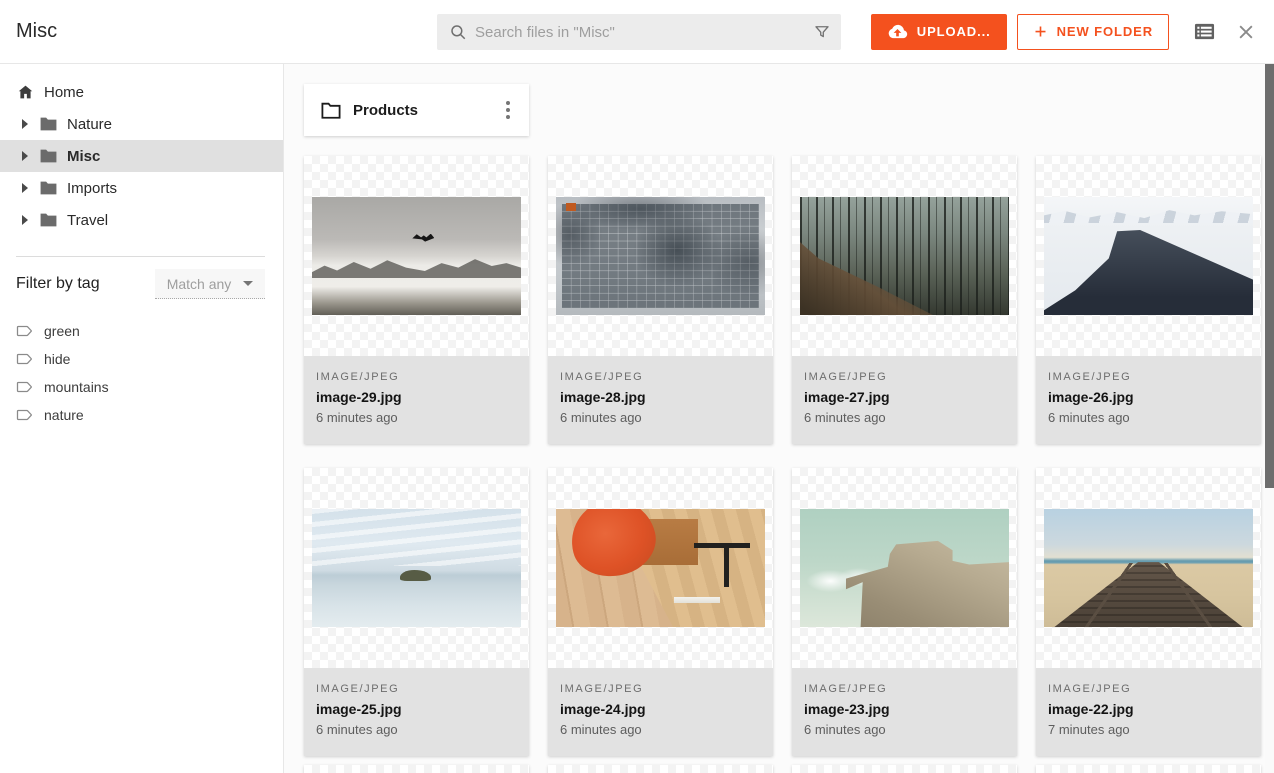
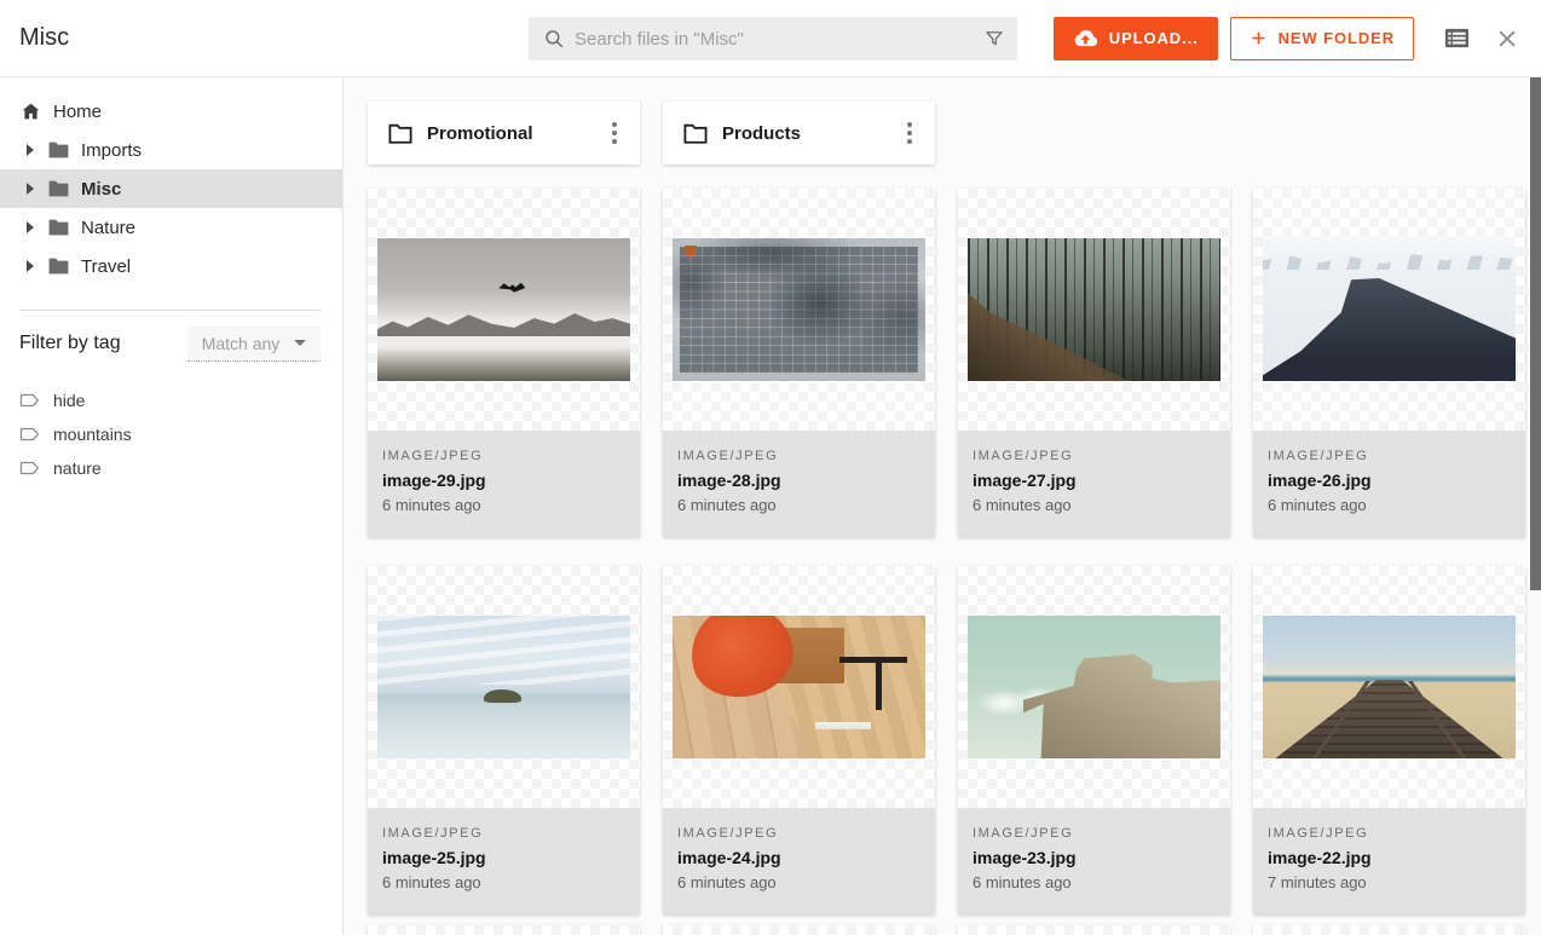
  Misc
  Search files in "Misc"
  UPLOAD...
  NEW FOLDER
  Home
- Nature
+ Imports
  Misc
- Imports
+ Nature
  Travel
  Filter by tag
  Match any
- green
  hide
  mountains
  nature
+ Promotional
  Products
  IMAGE/JPEG
  image-29.jpg
  6 minutes ago
  IMAGE/JPEG
  image-28.jpg
  6 minutes ago
  IMAGE/JPEG
  image-27.jpg
  6 minutes ago
  IMAGE/JPEG
  image-26.jpg
  6 minutes ago
  IMAGE/JPEG
  image-25.jpg
  6 minutes ago
  IMAGE/JPEG
  image-24.jpg
  6 minutes ago
  IMAGE/JPEG
  image-23.jpg
  6 minutes ago
  IMAGE/JPEG
  image-22.jpg
  7 minutes ago
